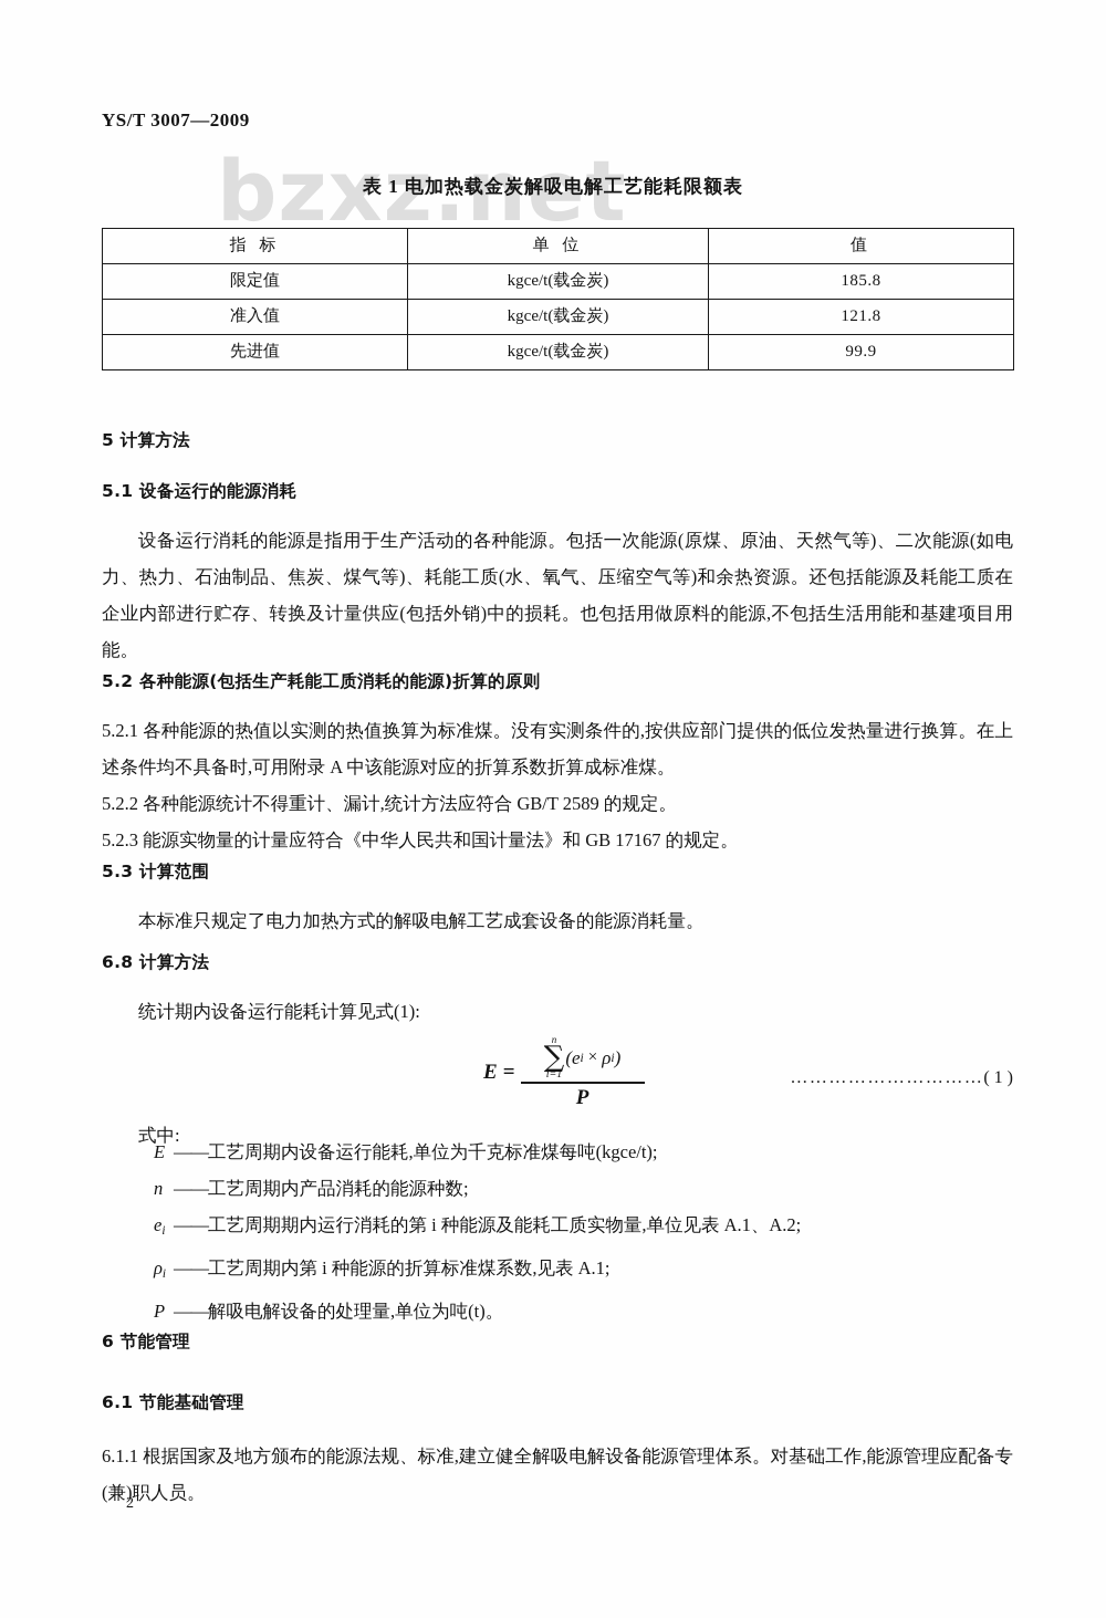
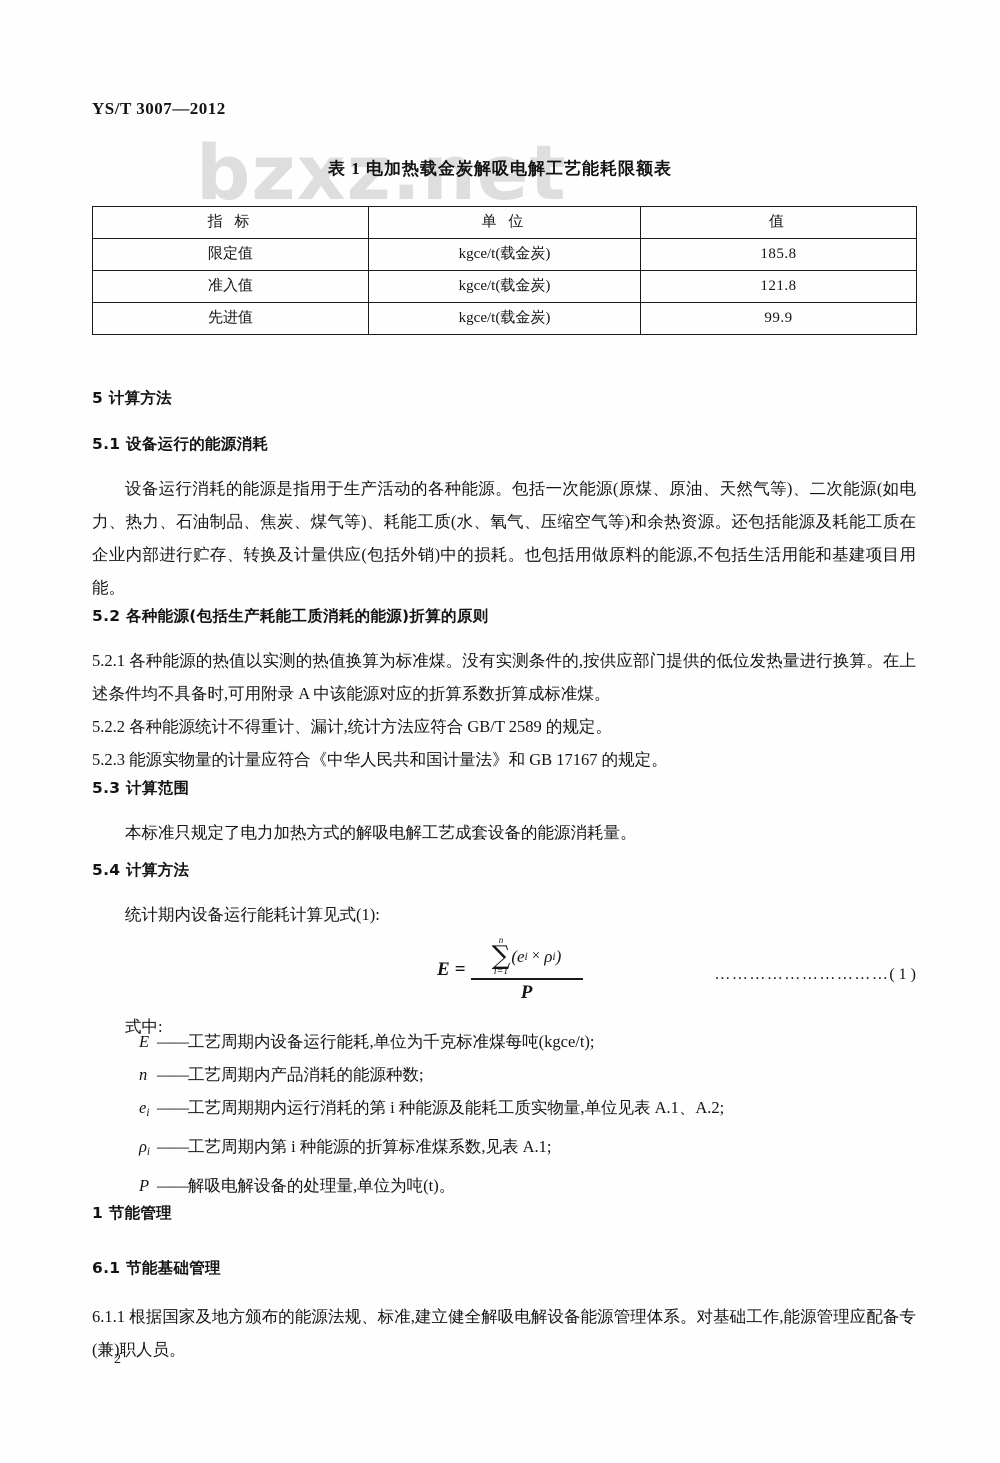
  bzxz.net
- YS/T 3007—2009
+ YS/T 3007—2012
  表 1 电加热载金炭解吸电解工艺能耗限额表
  指 标	单 位	值
  限定值	kgce/t(载金炭)	185.8
  准入值	kgce/t(载金炭)	121.8
  先进值	kgce/t(载金炭)	99.9
  5 计算方法
  5.1 设备运行的能源消耗
  设备运行消耗的能源是指用于生产活动的各种能源。包括一次能源(原煤、原油、天然气等)、二次能源(如电力、热力、石油制品、焦炭、煤气等)、耗能工质(水、氧气、压缩空气等)和余热资源。还包括能源及耗能工质在企业内部进行贮存、转换及计量供应(包括外销)中的损耗。也包括用做原料的能源,不包括生活用能和基建项目用能。
  5.2 各种能源(包括生产耗能工质消耗的能源)折算的原则
  5.2.1 各种能源的热值以实测的热值换算为标准煤。没有实测条件的,按供应部门提供的低位发热量进行换算。在上述条件均不具备时,可用附录 A 中该能源对应的折算系数折算成标准煤。
  5.2.2 各种能源统计不得重计、漏计,统计方法应符合 GB/T 2589 的规定。
  5.2.3 能源实物量的计量应符合《中华人民共和国计量法》和 GB 17167 的规定。
  5.3 计算范围
  本标准只规定了电力加热方式的解吸电解工艺成套设备的能源消耗量。
- 6.8 计算方法
+ 5.4 计算方法
  统计期内设备运行能耗计算见式(1):
  E
  =
  n
  ∑
  i=1
  (
  e
  i
  ×
  ρ
  i
  )
  P
  …………………………( 1 )
  式中:
  E ——工艺周期内设备运行能耗,单位为千克标准煤每吨(kgce/t);
  n ——工艺周期内产品消耗的能源种数;
  ei ——工艺周期期内运行消耗的第 i 种能源及能耗工质实物量,单位见表 A.1、A.2;
  ρi ——工艺周期内第 i 种能源的折算标准煤系数,见表 A.1;
  P ——解吸电解设备的处理量,单位为吨(t)。
- 6 节能管理
+ 1 节能管理
  6.1 节能基础管理
  6.1.1 根据国家及地方颁布的能源法规、标准,建立健全解吸电解设备能源管理体系。对基础工作,能源管理应配备专(兼)职人员。
  2
